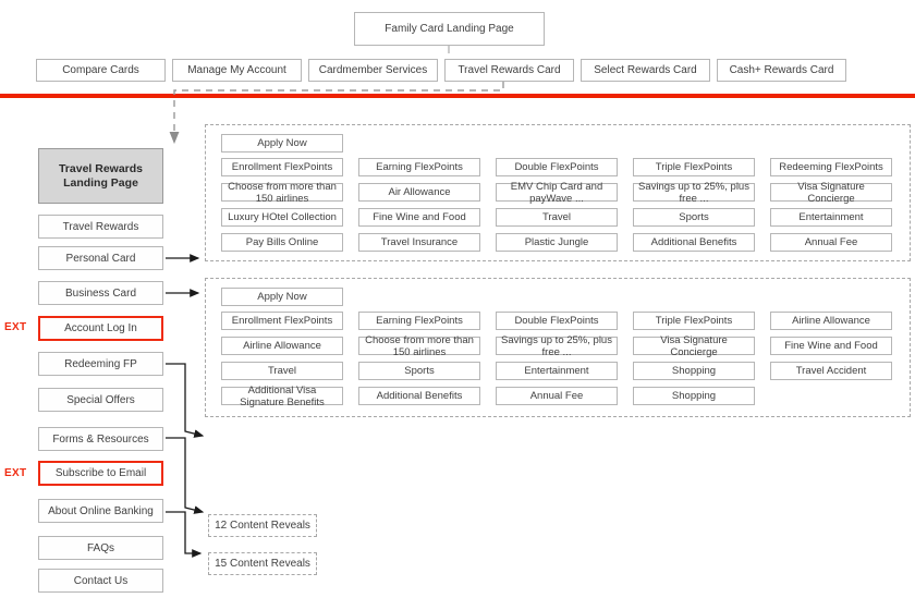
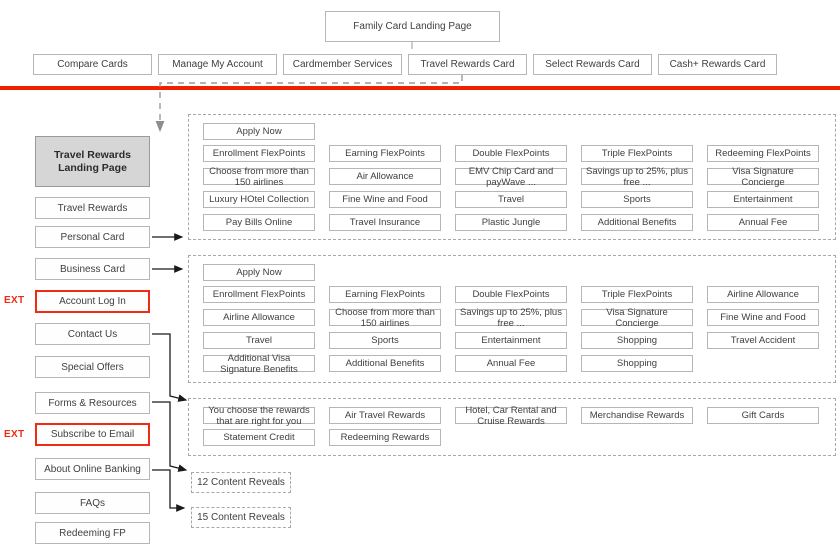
  Family Card Landing Page
  Compare Cards
  Manage My Account
  Cardmember Services
  Travel Rewards Card
  Select Rewards Card
  Cash+ Rewards Card
  Travel Rewards
  Landing Page
  Travel Rewards
  Personal Card
  Business Card
  EXT
  Account Log In
- Redeeming FP
+ Contact Us
  Special Offers
  Forms & Resources
  EXT
  Subscribe to Email
  About Online Banking
  FAQs
- Contact Us
+ Redeeming FP
  Apply Now
  Enrollment FlexPoints
  Earning FlexPoints
  Double FlexPoints
  Triple FlexPoints
  Redeeming FlexPoints
  Choose from more than 150 airlines
  Air Allowance
  EMV Chip Card and payWave ...
  Savings up to 25%, plus free ...
  Visa Signature Concierge
  Luxury HOtel Collection
  Fine Wine and Food
  Travel
  Sports
  Entertainment
  Pay Bills Online
  Travel Insurance
  Plastic Jungle
  Additional Benefits
  Annual Fee
  Apply Now
  Enrollment FlexPoints
  Earning FlexPoints
  Double FlexPoints
  Triple FlexPoints
  Airline Allowance
  Airline Allowance
  Choose from more than 150 airlines
  Savings up to 25%, plus free ...
  Visa Signature Concierge
  Fine Wine and Food
  Travel
  Sports
  Entertainment
  Shopping
  Travel Accident
  Additional Visa Signature Benefits
  Additional Benefits
  Annual Fee
  Shopping
+ You choose the rewards that are right for you
+ Air Travel Rewards
+ Hotel, Car Rental and Cruise Rewards
+ Merchandise Rewards
+ Gift Cards
+ Statement Credit
+ Redeeming Rewards
  12 Content Reveals
  15 Content Reveals
